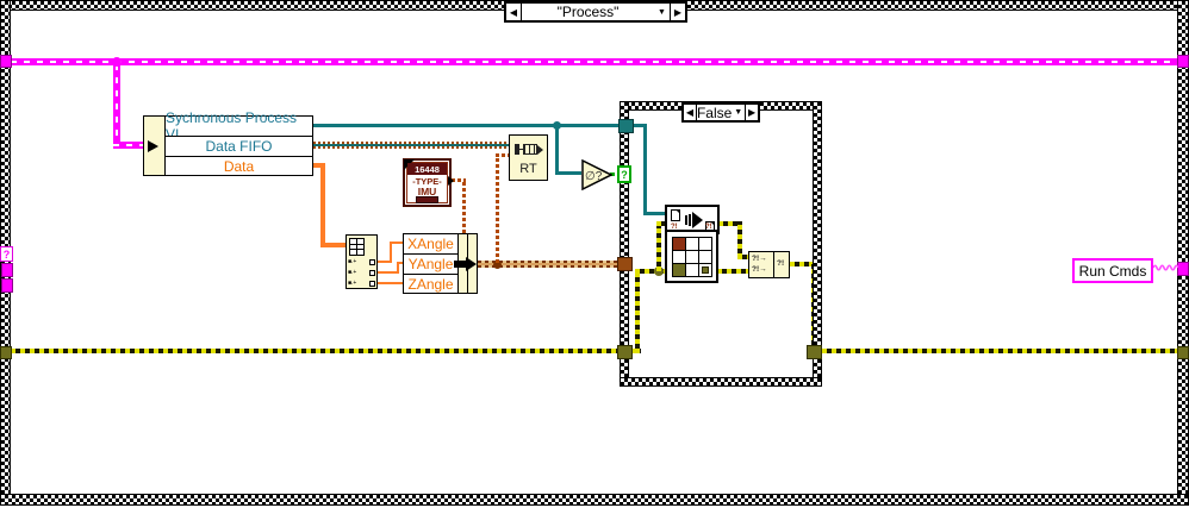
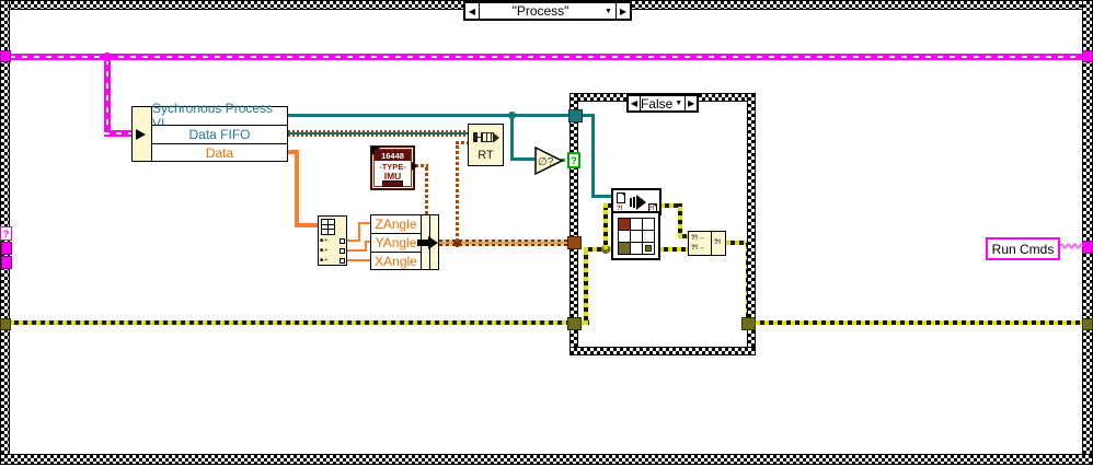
  ?
  ◀
  False
  ▶
  ◀
  "Process"
  ▶
  ?
  Sychronous Process VI
  Data FIFO
  Data
- XAngle
+ ZAngle
  YAngle
- ZAngle
+ XAngle
  16448
  -TYPE-
  IMU
  RT
  ∅?
  Run Cmds
